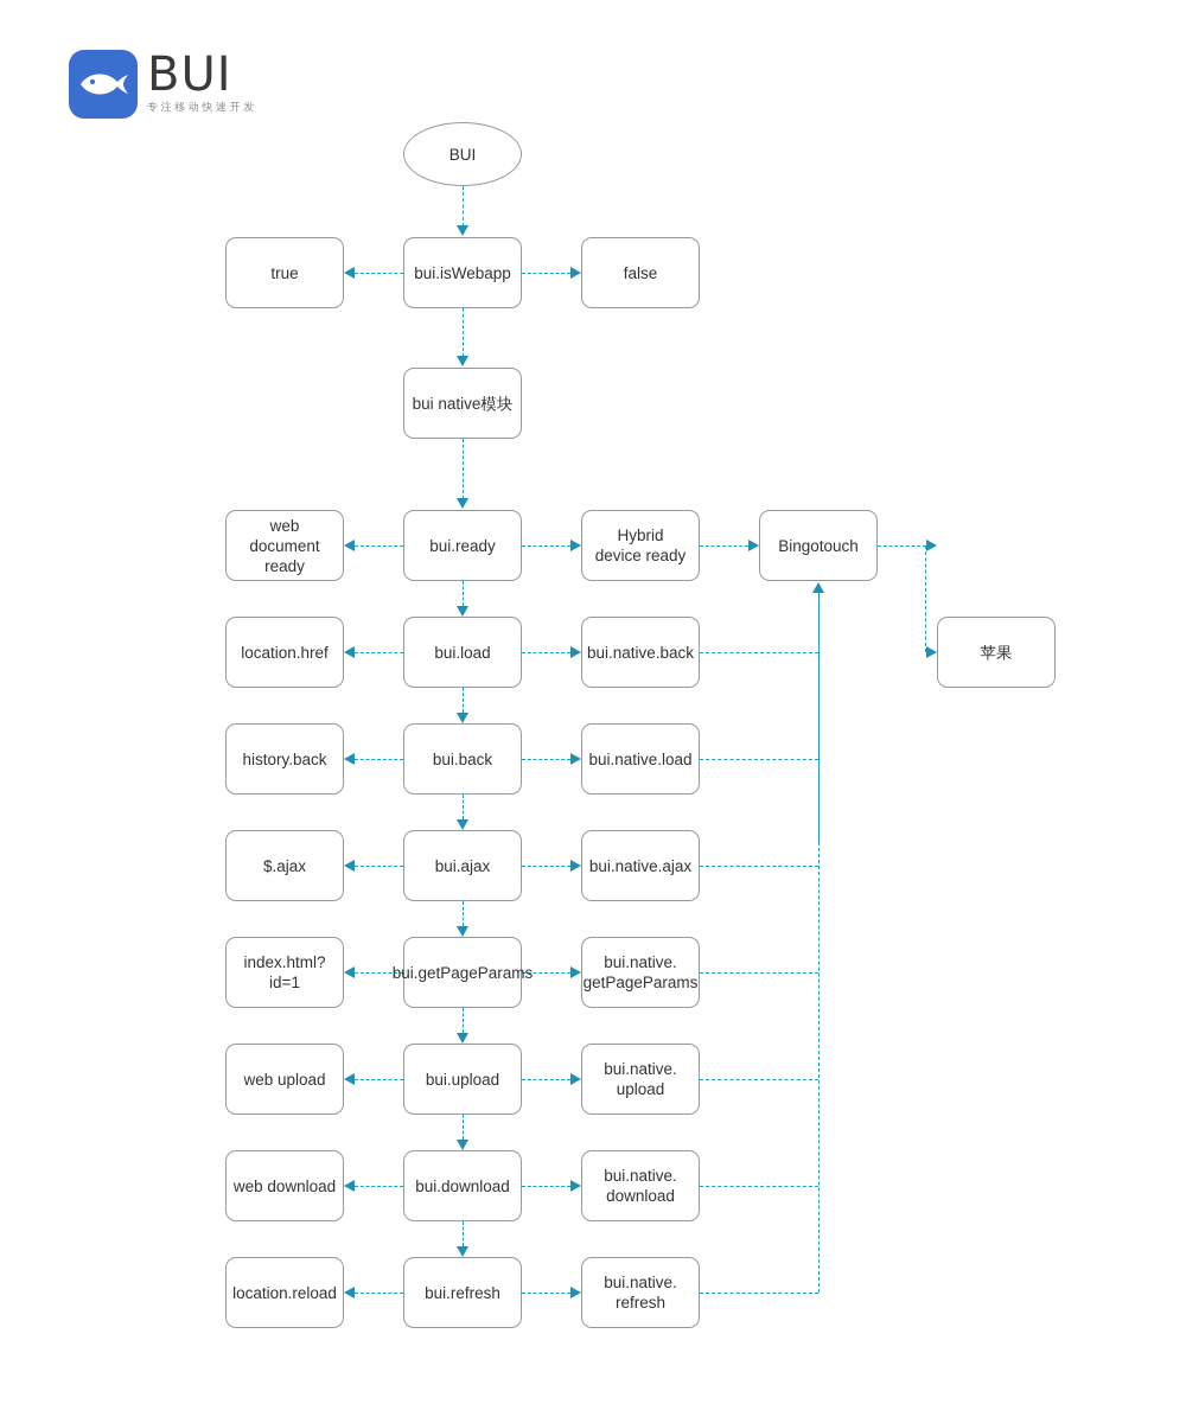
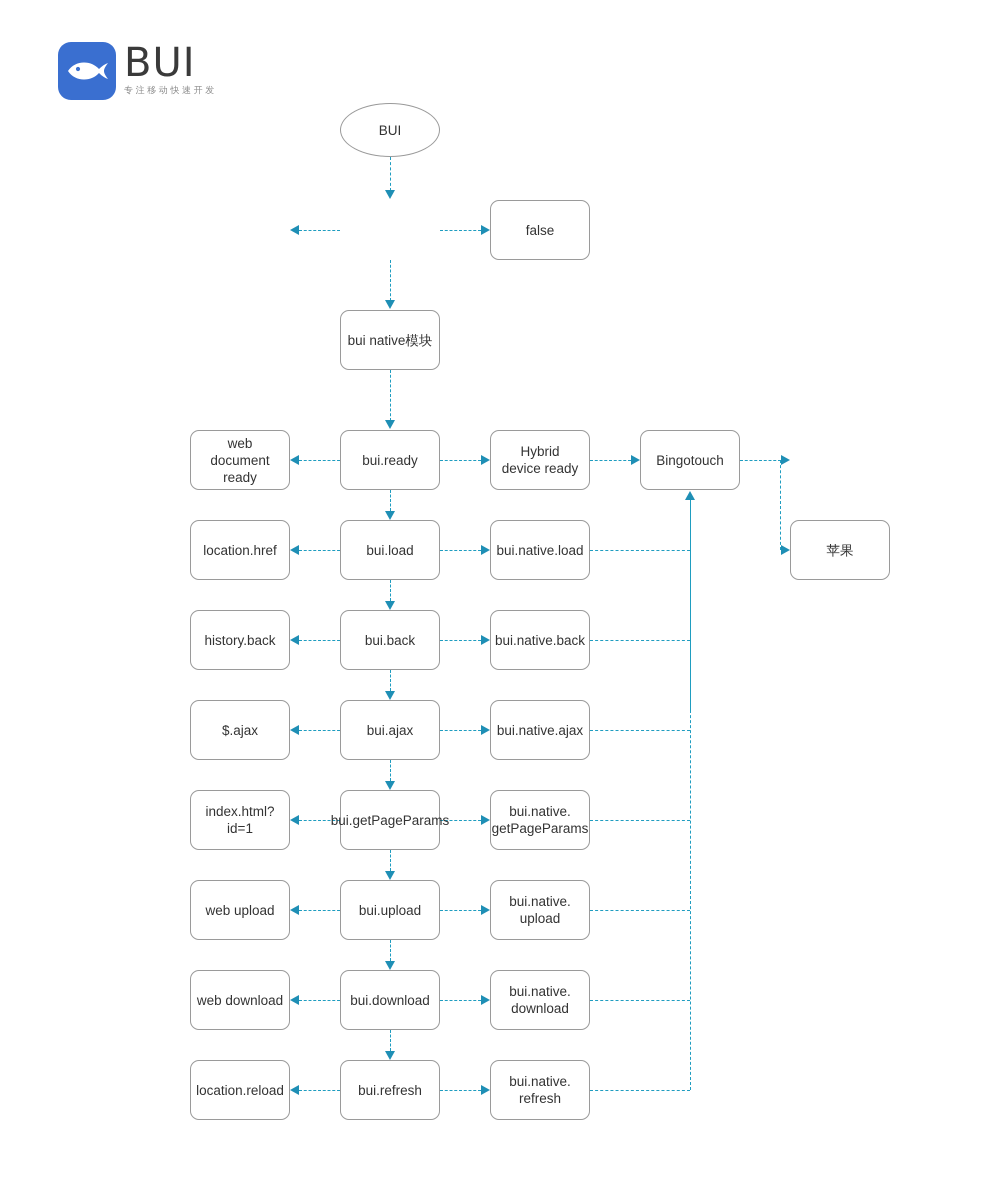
  BUI
  专注移动快速开发
  BUI
- bui.isWebapp
- true
  false
  bui native模块
  Bingotouch
  苹果
  web
  document ready
  bui.ready
  Hybrid
  device ready
  location.href
  bui.load
- bui.native.back
+ bui.native.load
  history.back
  bui.back
- bui.native.load
+ bui.native.back
  $.ajax
  bui.ajax
  bui.native.ajax
  index.html?id=1
  bui.getPageParams
  bui.native.
  getPageParams
  web upload
  bui.upload
  bui.native.
  upload
  web download
  bui.download
  bui.native.
  download
  location.reload
  bui.refresh
  bui.native.
  refresh
